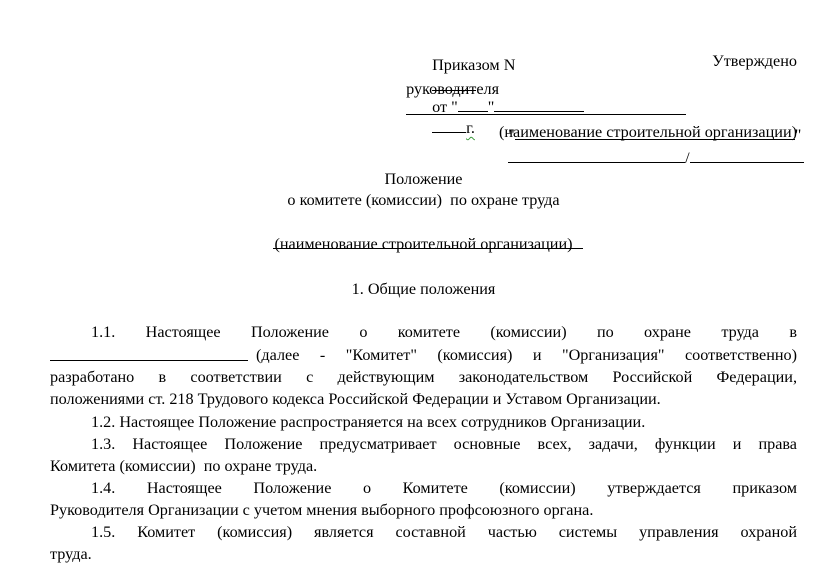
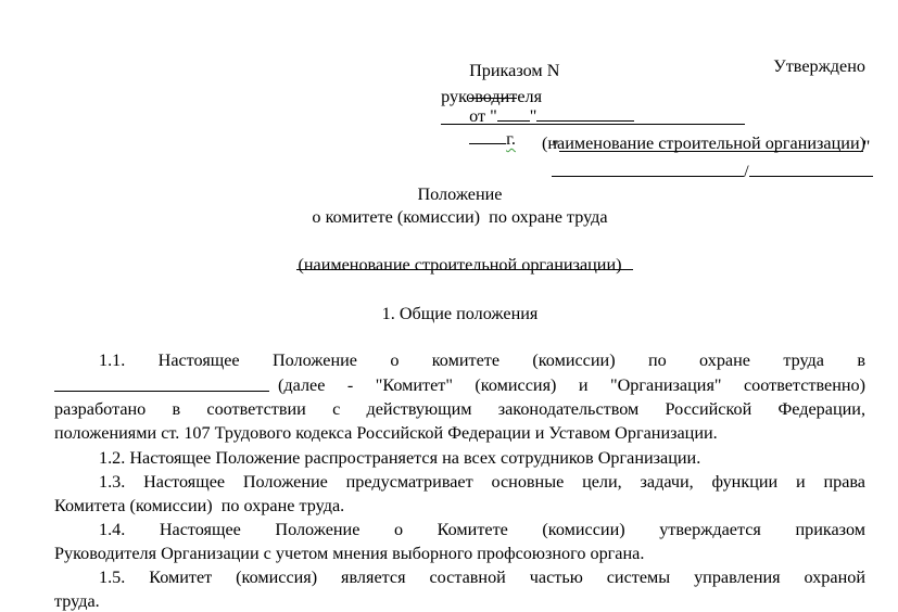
  Утверждено
  Приказом N от " " г.
  руководителя
  (наименование строительной организации)
  " "
  /
  Положение
  о комитете (комиссии) по охране труда
  (наименование строительной организации)
  1. Общие положения
  1.1.
  Настоящее
  Положение
  о
  комитете
  (комиссии)
  по
  охране
  труда
  в
  (далее - "Комитет" (комиссия) и "Организация" соответственно)
  разработано в соответствии с действующим законодательством Российской Федерации,
- положениями ст. 218 Трудового кодекса Российской Федерации и Уставом Организации.
+ положениями ст. 107 Трудового кодекса Российской Федерации и Уставом Организации.
  1.2. Настоящее Положение распространяется на всех сотрудников Организации.
- 1.3. Настоящее Положение предусматривает основные всех, задачи, функции и права
+ 1.3. Настоящее Положение предусматривает основные цели, задачи, функции и права
  Комитета (комиссии) по охране труда.
  1.4. Настоящее Положение о Комитете (комиссии) утверждается приказом
  Руководителя Организации с учетом мнения выборного профсоюзного органа.
  1.5. Комитет (комиссия) является составной частью системы управления охраной
  труда.
